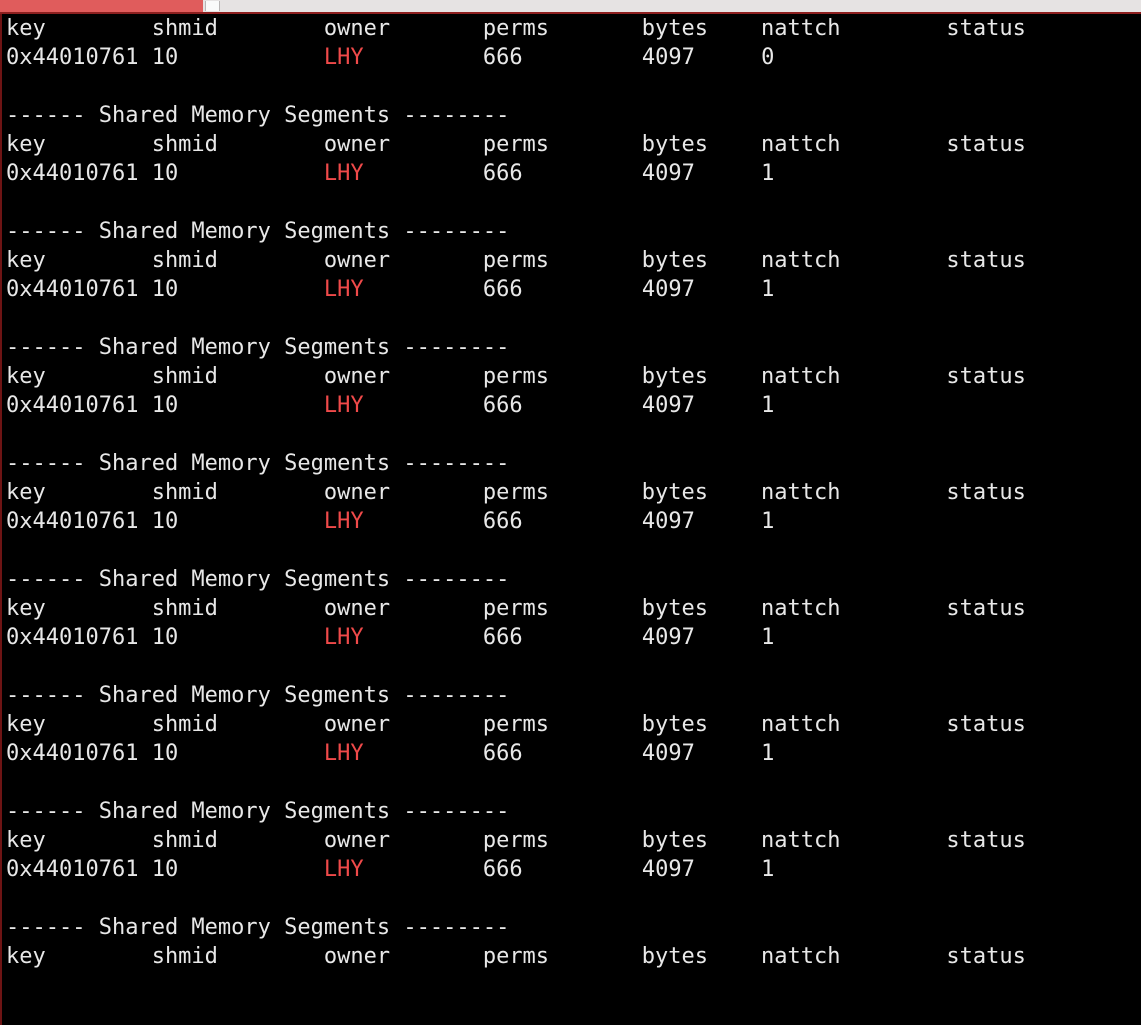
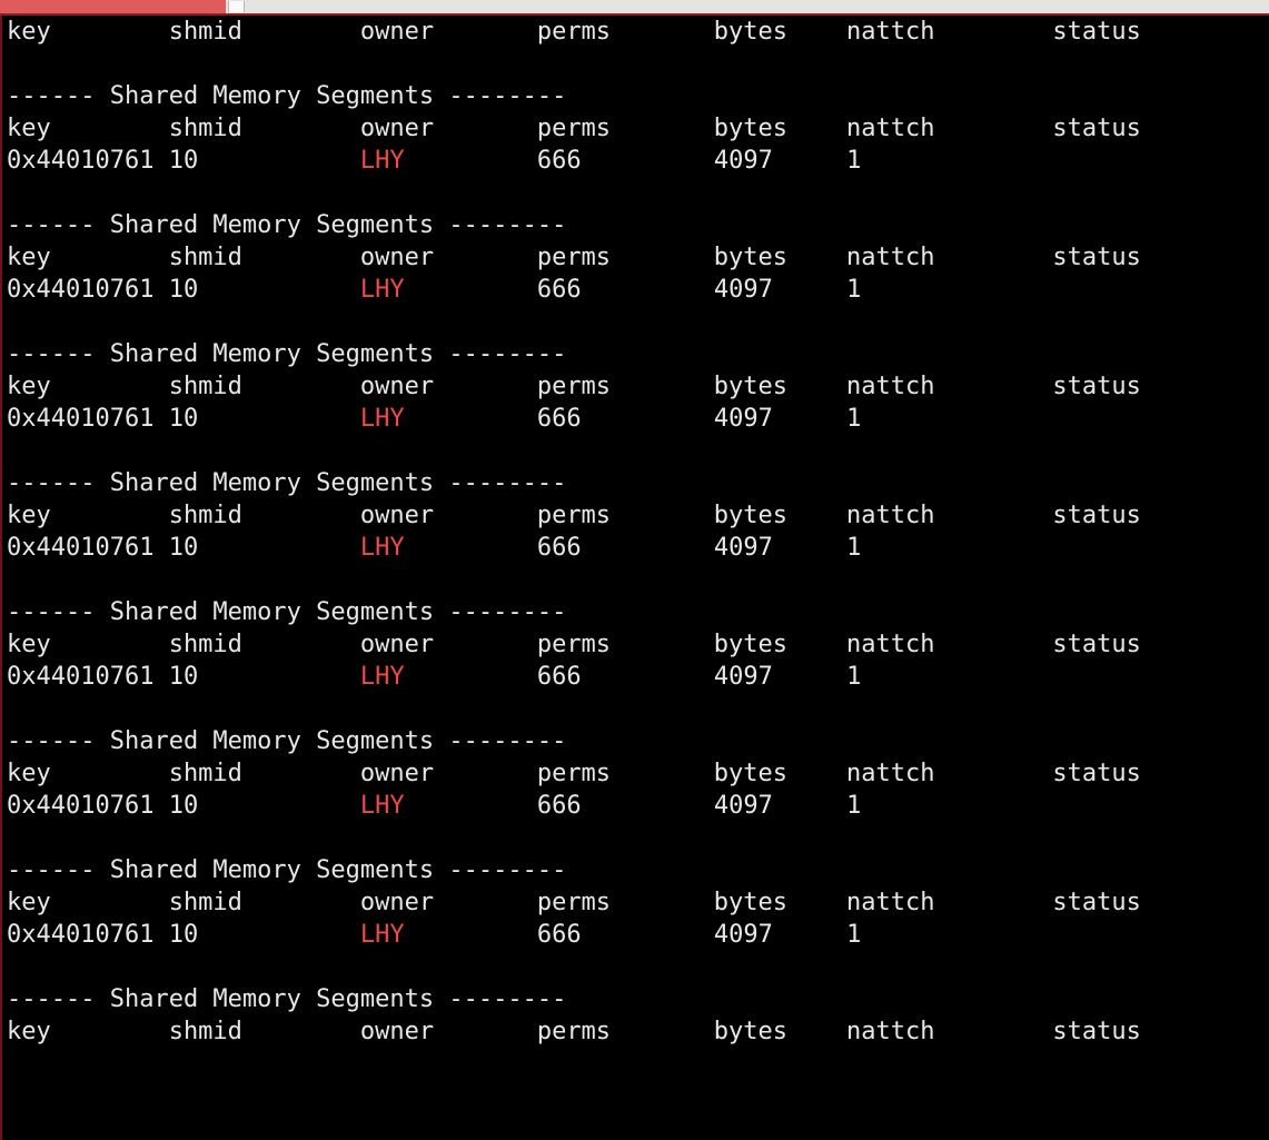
  key shmid owner perms bytes nattch status
- 0x44010761 10 LHY 666 4097 0
  ------ Shared Memory Segments --------
  key shmid owner perms bytes nattch status
  0x44010761 10 LHY 666 4097 1
  ------ Shared Memory Segments --------
  key shmid owner perms bytes nattch status
  0x44010761 10 LHY 666 4097 1
  ------ Shared Memory Segments --------
  key shmid owner perms bytes nattch status
  0x44010761 10 LHY 666 4097 1
  ------ Shared Memory Segments --------
  key shmid owner perms bytes nattch status
  0x44010761 10 LHY 666 4097 1
  ------ Shared Memory Segments --------
  key shmid owner perms bytes nattch status
  0x44010761 10 LHY 666 4097 1
  ------ Shared Memory Segments --------
  key shmid owner perms bytes nattch status
  0x44010761 10 LHY 666 4097 1
  ------ Shared Memory Segments --------
  key shmid owner perms bytes nattch status
  0x44010761 10 LHY 666 4097 1
  ------ Shared Memory Segments --------
  key shmid owner perms bytes nattch status
